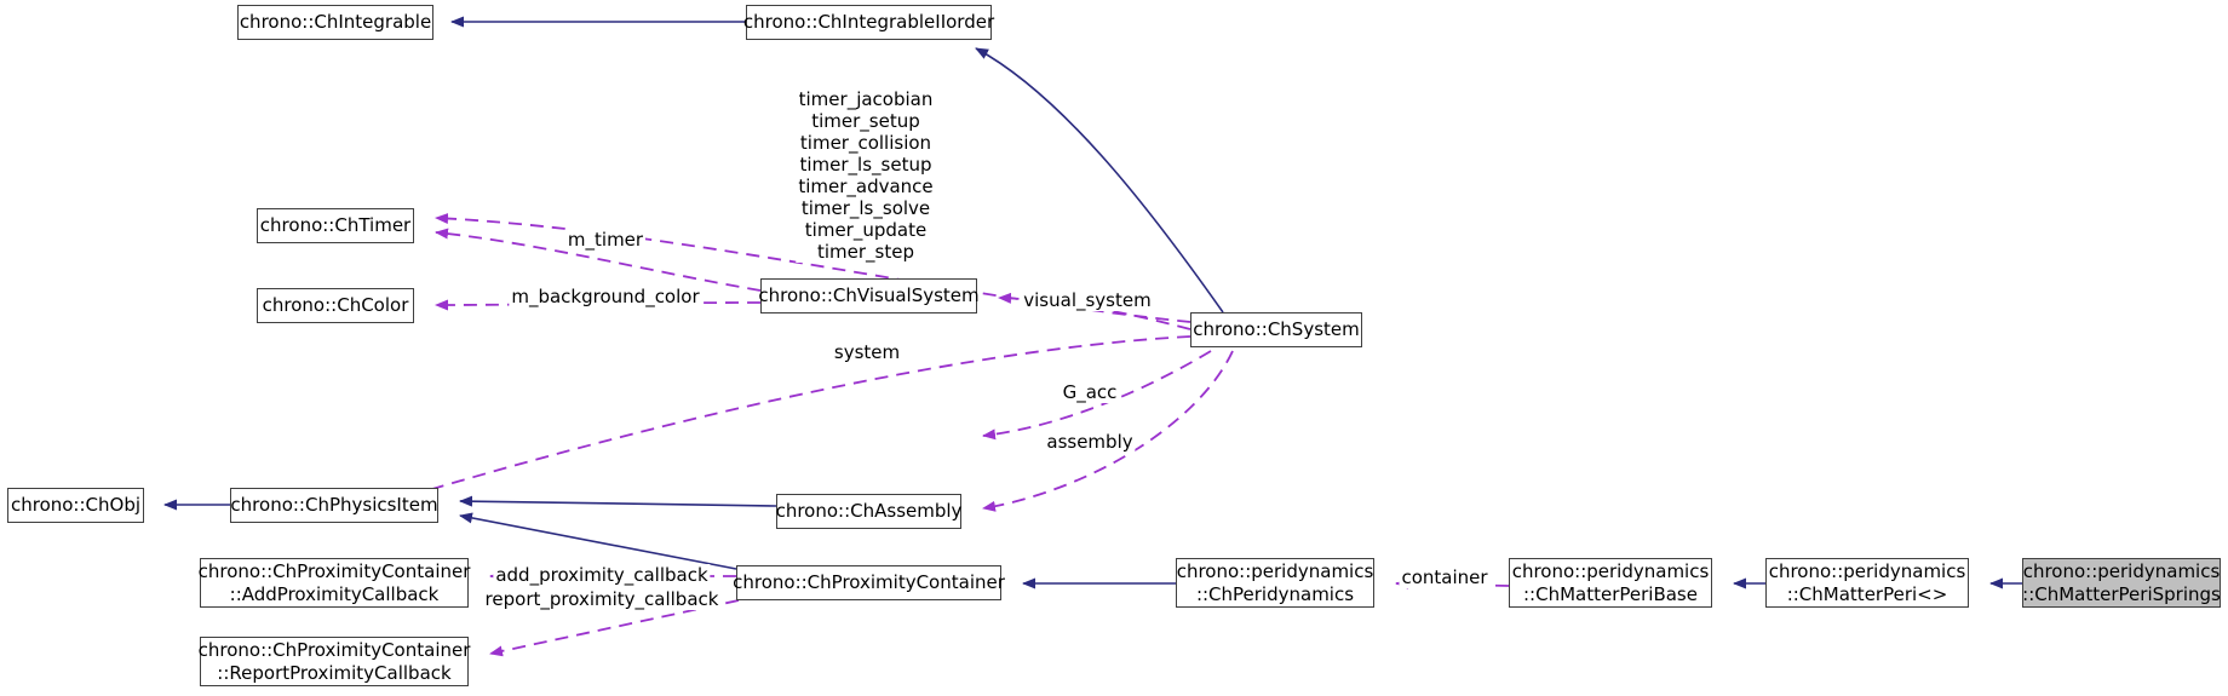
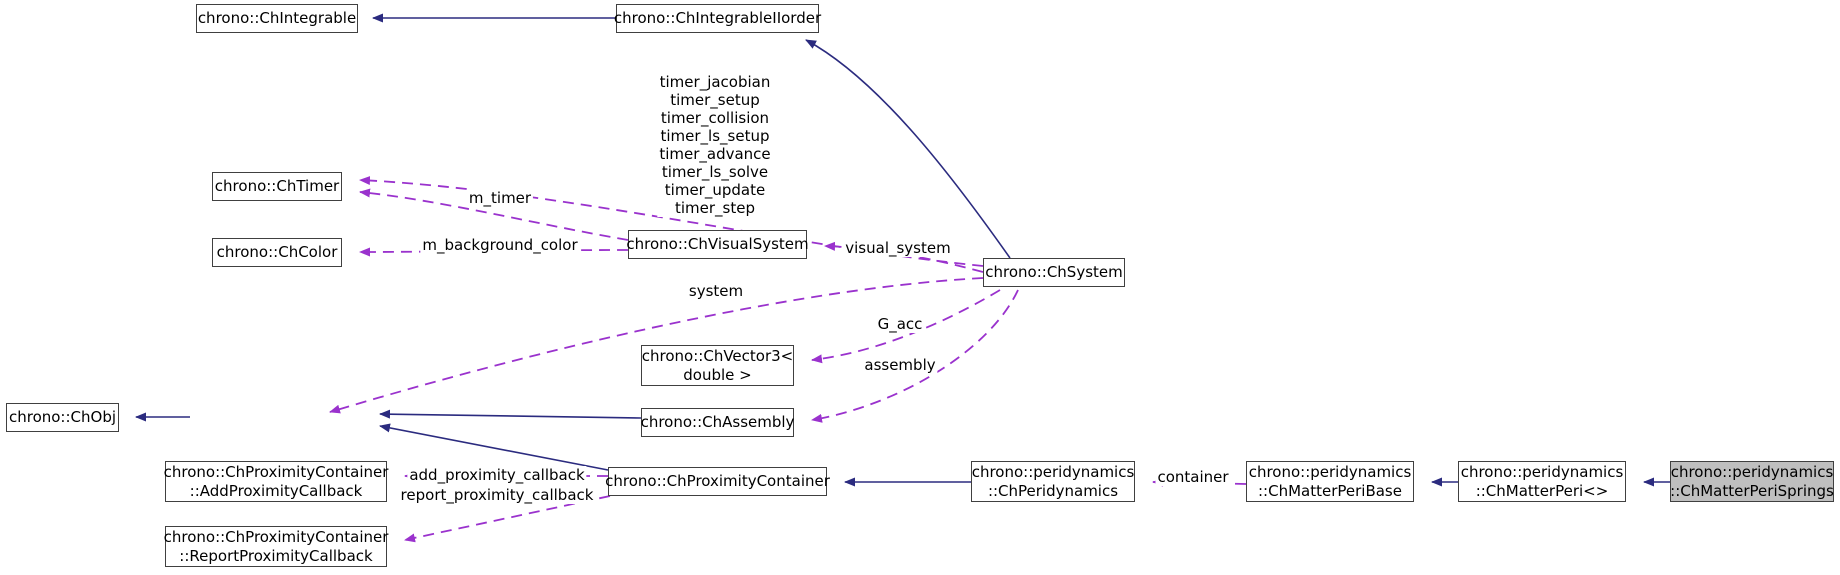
  chrono::ChIntegrable
  chrono::ChIntegrableIIorder
  chrono::ChTimer
  chrono::ChColor
  chrono::ChVisualSystem
  chrono::ChSystem
+ chrono::ChVector3<
+ double >
  chrono::ChObj
- chrono::ChPhysicsItem
  chrono::ChAssembly
  chrono::ChProximityContainer
  ::AddProximityCallback
  chrono::ChProximityContainer
  ::ReportProximityCallback
  chrono::ChProximityContainer
  chrono::peridynamics
  ::ChPeridynamics
  chrono::peridynamics
  ::ChMatterPeriBase
  chrono::peridynamics
  ::ChMatterPeri<>
  chrono::peridynamics
  ::ChMatterPeriSprings
  timer_jacobian
  timer_setup
  timer_collision
  timer_ls_setup
  timer_advance
  timer_ls_solve
  timer_update
  timer_step
  m_timer
  m_background_color
  visual_system
  system
  G_acc
  assembly
  add_proximity_callback
  report_proximity_callback
  container
